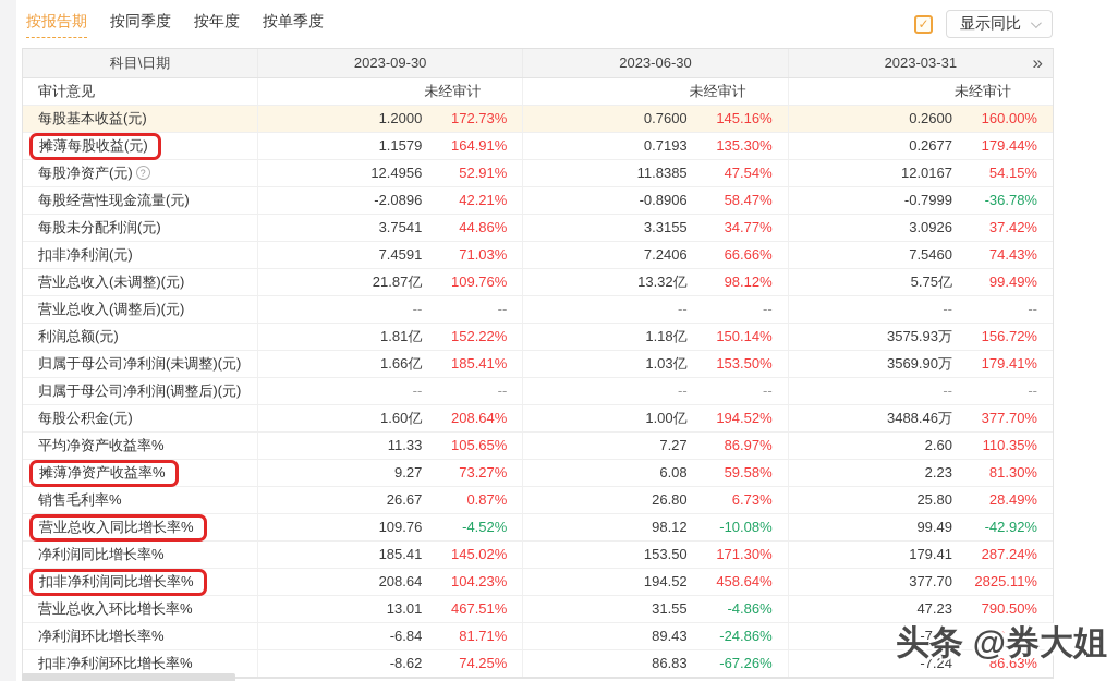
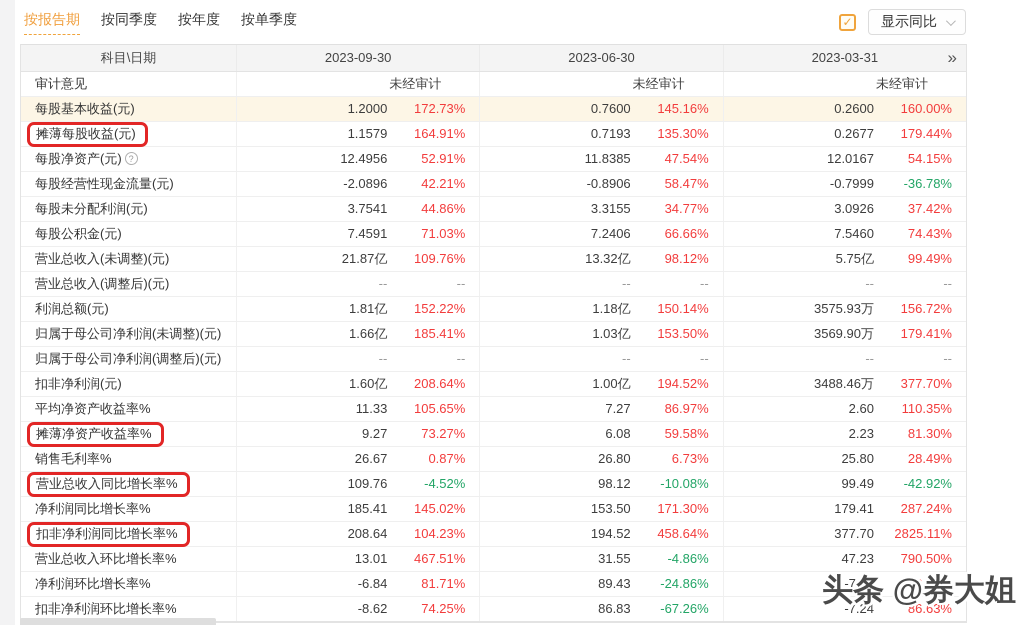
  按报告期
  按同季度
  按年度
  按单季度
  ✓
  显示同比
  科目\日期
  2023-09-30
  2023-06-30
  2023-03-31
  »
  审计意见
  未经审计
  未经审计
  未经审计
  每股基本收益(元)
  1.2000
  172.73%
  0.7600
  145.16%
  0.2600
  160.00%
  摊薄每股收益(元)
  1.1579
  164.91%
  0.7193
  135.30%
  0.2677
  179.44%
  每股净资产(元) ?
  12.4956
  52.91%
  11.8385
  47.54%
  12.0167
  54.15%
  每股经营性现金流量(元)
  -2.0896
  42.21%
  -0.8906
  58.47%
  -0.7999
  -36.78%
  每股未分配利润(元)
  3.7541
  44.86%
  3.3155
  34.77%
  3.0926
  37.42%
- 扣非净利润(元)
+ 每股公积金(元)
  7.4591
  71.03%
  7.2406
  66.66%
  7.5460
  74.43%
  营业总收入(未调整)(元)
  21.87亿
  109.76%
  13.32亿
  98.12%
  5.75亿
  99.49%
  营业总收入(调整后)(元)
  --
  --
  --
  --
  --
  --
  利润总额(元)
  1.81亿
  152.22%
  1.18亿
  150.14%
  3575.93万
  156.72%
  归属于母公司净利润(未调整)(元)
  1.66亿
  185.41%
  1.03亿
  153.50%
  3569.90万
  179.41%
  归属于母公司净利润(调整后)(元)
  --
  --
  --
  --
  --
  --
- 每股公积金(元)
+ 扣非净利润(元)
  1.60亿
  208.64%
  1.00亿
  194.52%
  3488.46万
  377.70%
  平均净资产收益率%
  11.33
  105.65%
  7.27
  86.97%
  2.60
  110.35%
  摊薄净资产收益率%
  9.27
  73.27%
  6.08
  59.58%
  2.23
  81.30%
  销售毛利率%
  26.67
  0.87%
  26.80
  6.73%
  25.80
  28.49%
  营业总收入同比增长率%
  109.76
  -4.52%
  98.12
  -10.08%
  99.49
  -42.92%
  净利润同比增长率%
  185.41
  145.02%
  153.50
  171.30%
  179.41
  287.24%
  扣非净利润同比增长率%
  208.64
  104.23%
  194.52
  458.64%
  377.70
  2825.11%
  营业总收入环比增长率%
  13.01
  467.51%
  31.55
  -4.86%
  47.23
  790.50%
  净利润环比增长率%
  -6.84
  81.71%
  89.43
  -24.86%
  -7.86
  83.93%
  扣非净利润环比增长率%
  -8.62
  74.25%
  86.83
  -67.26%
  -7.24
  86.63%
  头条 @券大姐
